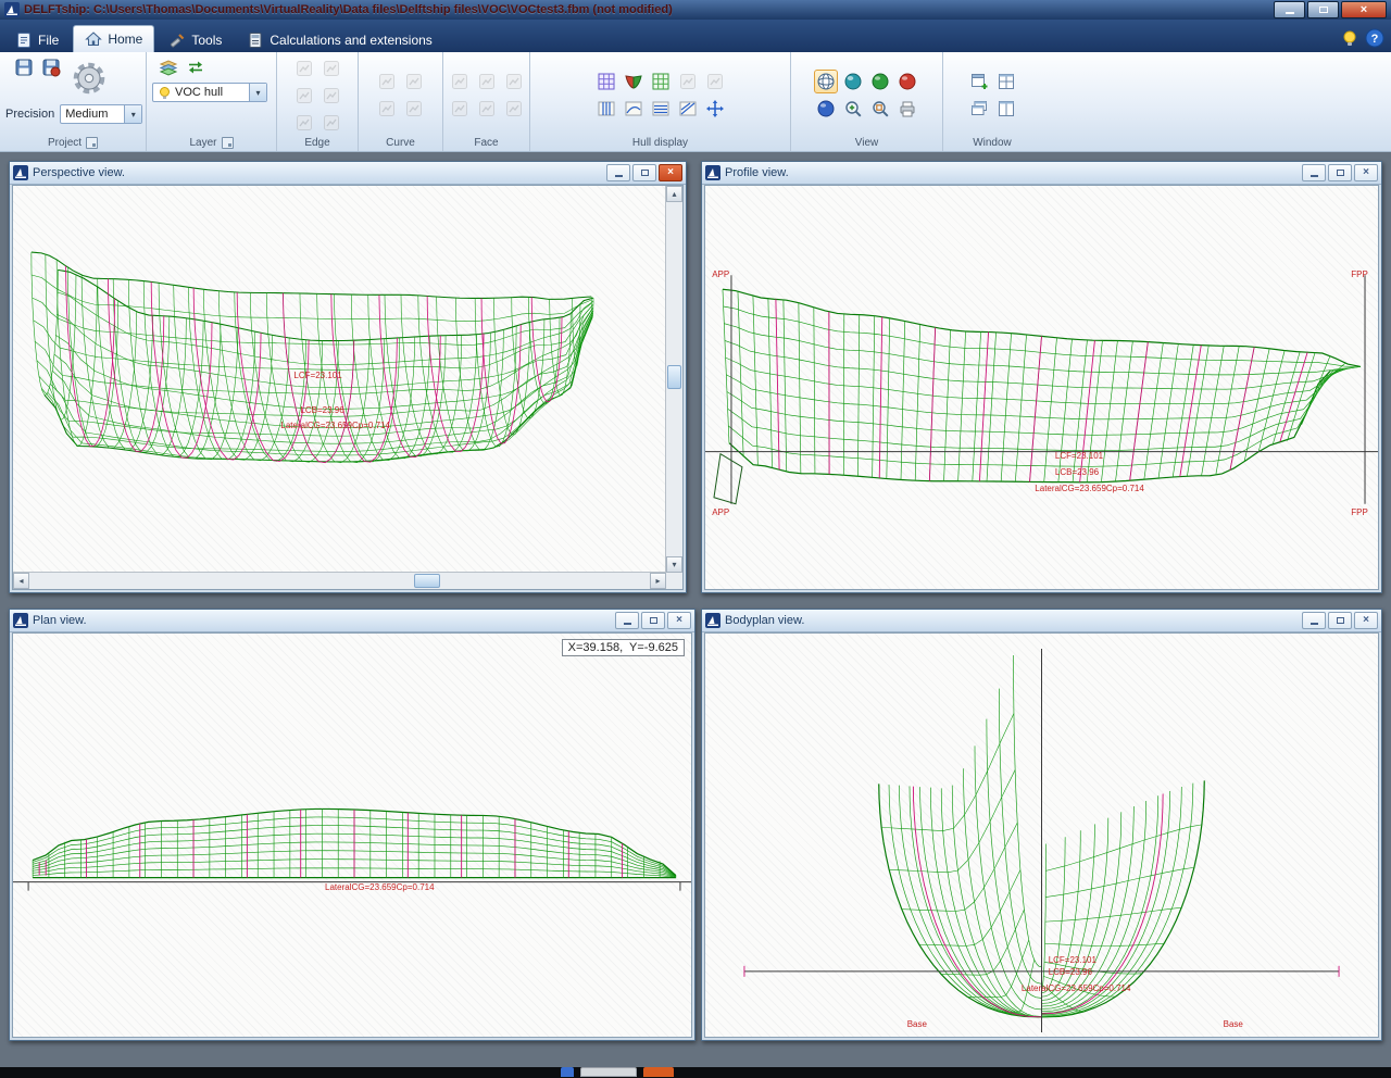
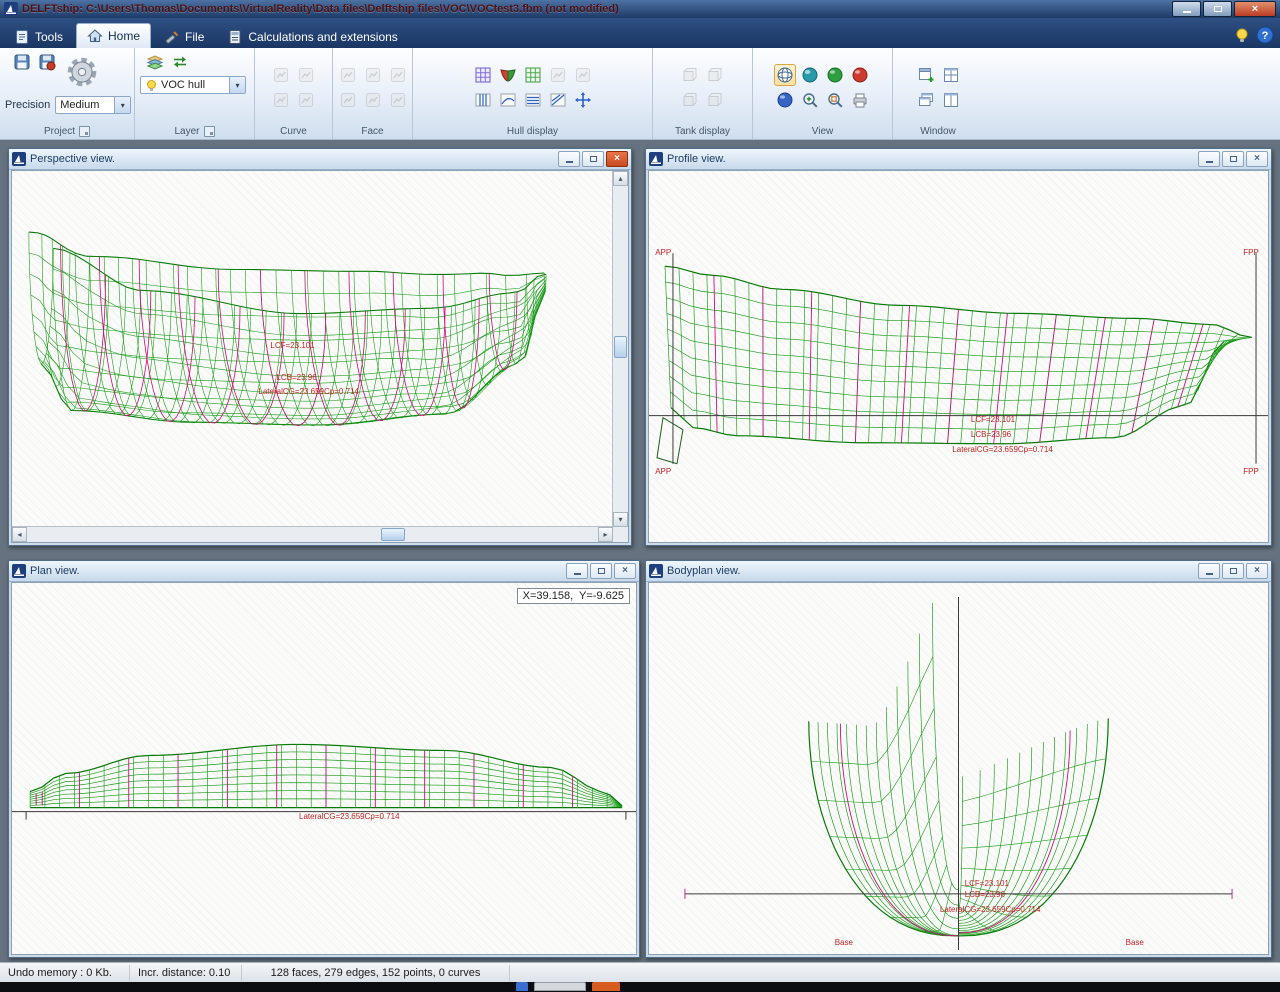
  DELFTship: C:\Users\Thomas\Documents\VirtualReality\Data files\Delftship files\VOC\VOCtest3.fbm (not modified)
  ×
- File
+ Tools
  Home
- Tools
+ File
  Calculations and extensions
  ?
  Precision
  Medium
  ▾
  Project
  VOC hull
  ▾
  Layer
- Edge
  Curve
  Face
  Hull display
+ Tank display
  View
  Window
  Perspective view.
  ×
  LCF=23.101
  LCB=23.96
  LateralCG=23.659Cp=0.714
  ◂
  ▸
  ▴
  ▾
  Profile view.
  ×
  APP
  FPP
  LCF=23.101
  LCB=23.96
  LateralCG=23.659Cp=0.714
  APP
  FPP
  Plan view.
  ×
  LateralCG=23.659Cp=0.714
  X=39.158, Y=-9.625
  Bodyplan view.
  ×
  LCF=23.101
  LCB=23.96
  LateralCG=23.659Cp=0.714
  Base
  Base
+ Undo memory : 0 Kb.
+ Incr. distance: 0.10
+ 128 faces, 279 edges, 152 points, 0 curves
